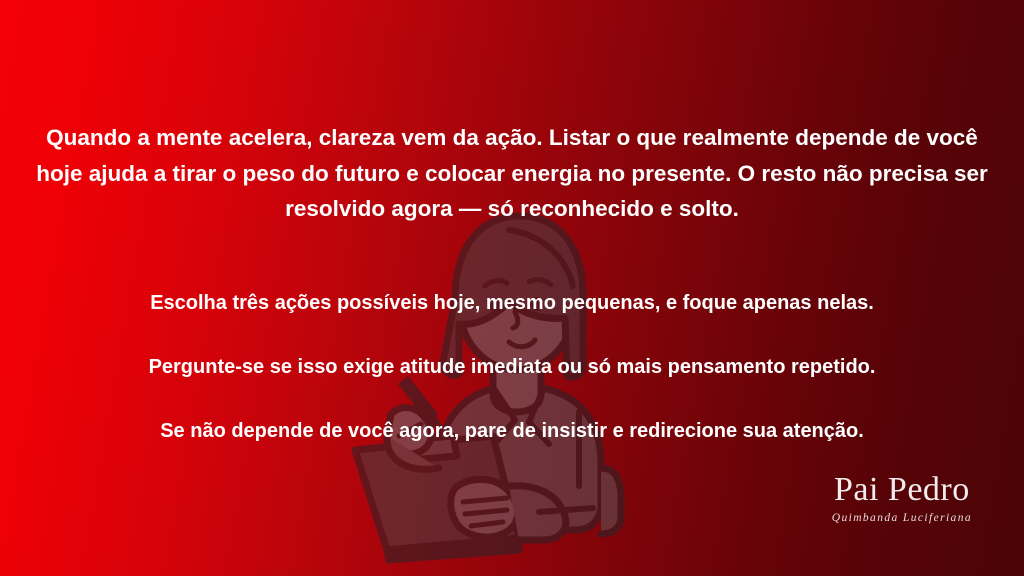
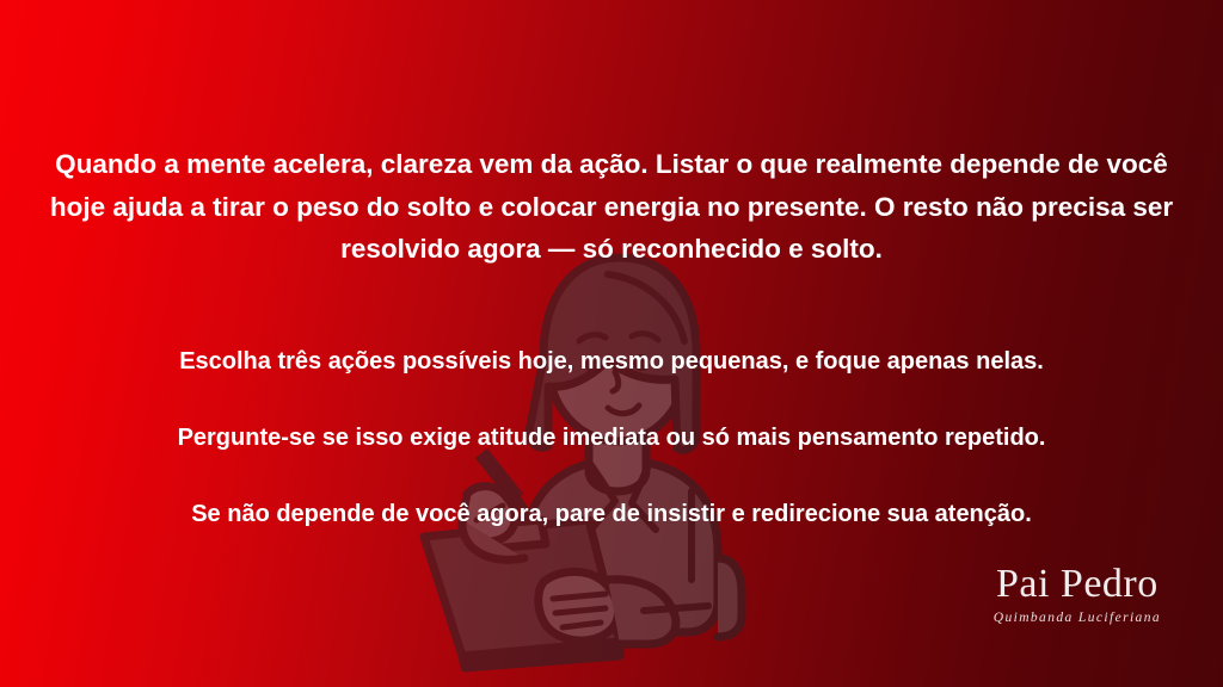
- Quando a mente acelera, clareza vem da ação. Listar o que realmente depende de você hoje ajuda a tirar o peso do futuro e colocar energia no presente. O resto não precisa ser resolvido agora — só reconhecido e solto.
+ Quando a mente acelera, clareza vem da ação. Listar o que realmente depende de você hoje ajuda a tirar o peso do solto e colocar energia no presente. O resto não precisa ser resolvido agora — só reconhecido e solto.
  Escolha três ações possíveis hoje, mesmo pequenas, e foque apenas nelas.
  Pergunte-se se isso exige atitude imediata ou só mais pensamento repetido.
  Se não depende de você agora, pare de insistir e redirecione sua atenção.
  Pai Pedro
  Quimbanda Luciferiana
